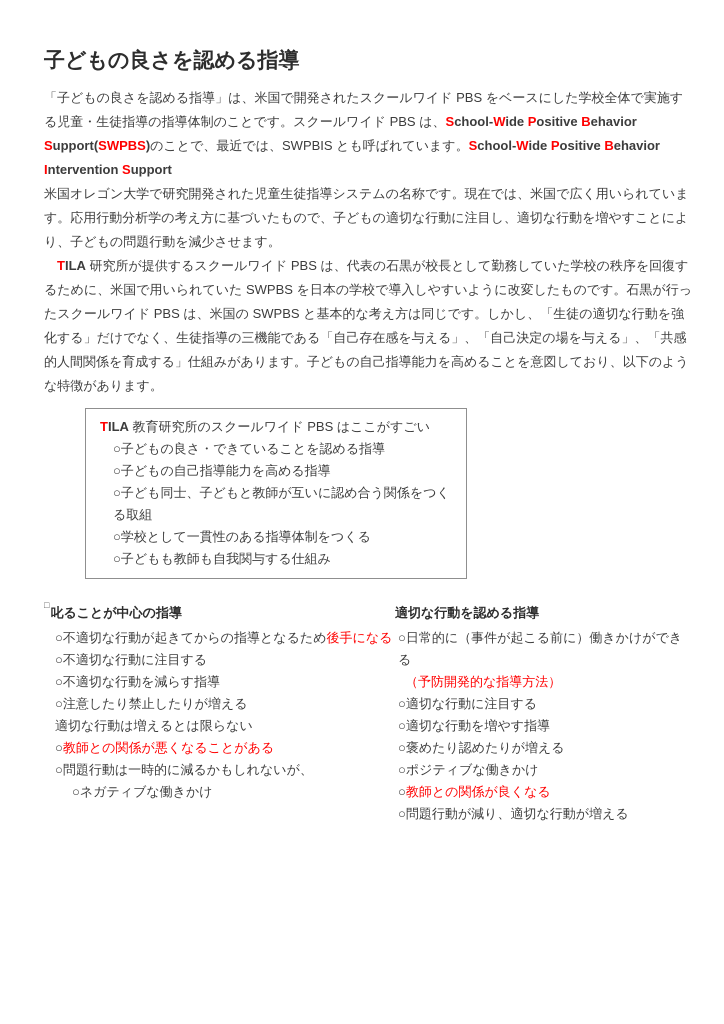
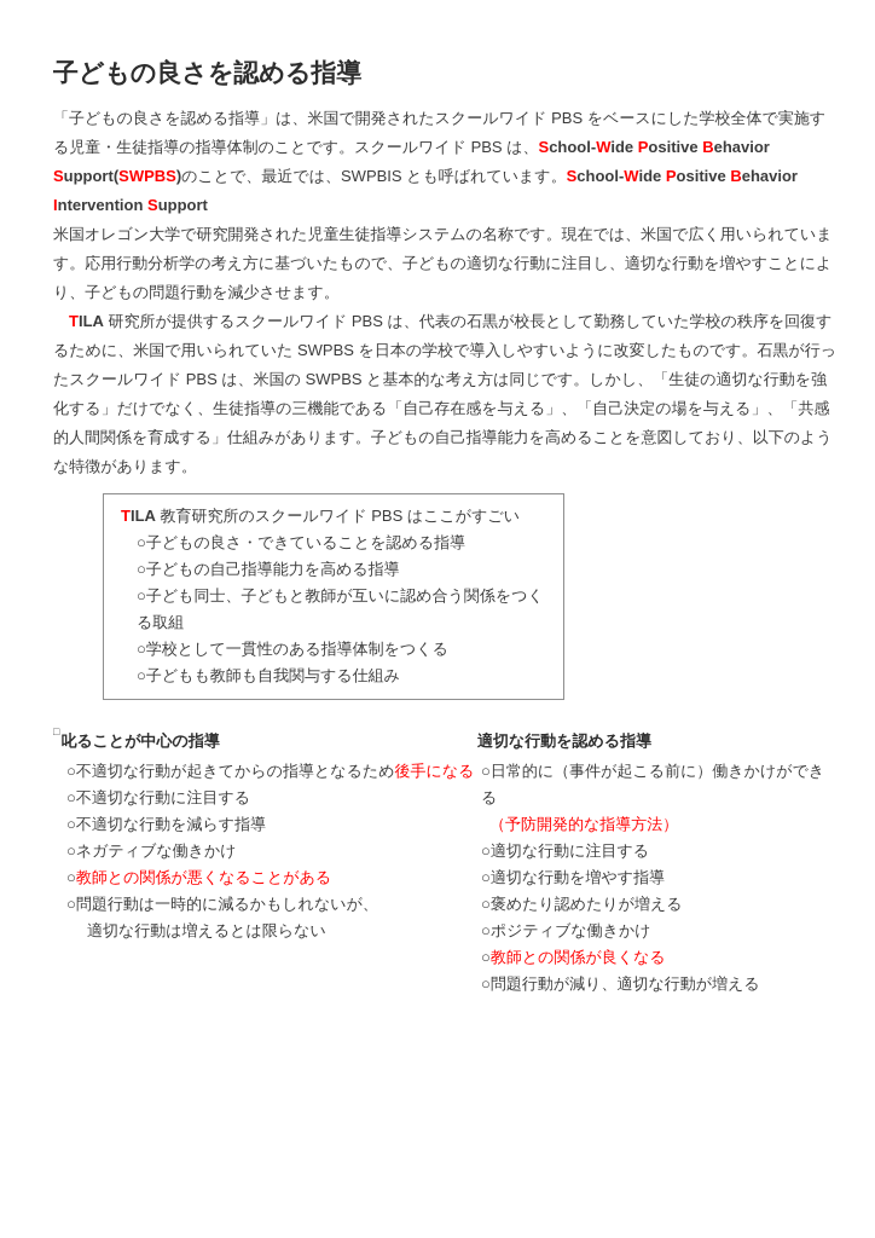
  子どもの良さを認める指導
  「子どもの良さを認める指導」は、米国で開発されたスクールワイド PBS をベースにした学校全体で実施する児童・生徒指導の指導体制のことです。スクールワイド PBS は、School-Wide Positive Behavior Support(SWPBS)のことで、最近では、SWPBIS とも呼ばれています。School-Wide Positive Behavior Intervention Support
  米国オレゴン大学で研究開発された児童生徒指導システムの名称です。現在では、米国で広く用いられています。応用行動分析学の考え方に基づいたもので、子どもの適切な行動に注目し、適切な行動を増やすことにより、子どもの問題行動を減少させます。
  TILA 研究所が提供するスクールワイド PBS は、代表の石黒が校長として勤務していた学校の秩序を回復するために、米国で用いられていた SWPBS を日本の学校で導入しやすいように改変したものです。石黒が行ったスクールワイド PBS は、米国の SWPBS と基本的な考え方は同じです。しかし、「生徒の適切な行動を強化する」だけでなく、生徒指導の三機能である「自己存在感を与える」、「自己決定の場を与える」、「共感的人間関係を育成する」仕組みがあります。子どもの自己指導能力を高めることを意図しており、以下のような特徴があります。
  TILA 教育研究所のスクールワイド PBS はここがすごい
  ○子どもの良さ・できていることを認める指導
  ○子どもの自己指導能力を高める指導
  ○子ども同士、子どもと教師が互いに認め合う関係をつくる取組
  ○学校として一貫性のある指導体制をつくる
  ○子どもも教師も自我関与する仕組み
  □叱ることが中心の指導
  ○不適切な行動が起きてからの指導となるため後手になる
  ○不適切な行動に注目する
  ○不適切な行動を減らす指導
- ○注意したり禁止したりが増える
- 適切な行動は増えるとは限らない
+ ○ネガティブな働きかけ
  ○教師との関係が悪くなることがある
  ○問題行動は一時的に減るかもしれないが、
- ○ネガティブな働きかけ
+ 適切な行動は増えるとは限らない
  適切な行動を認める指導
  ○日常的に（事件が起こる前に）働きかけができる
  （予防開発的な指導方法）
  ○適切な行動に注目する
  ○適切な行動を増やす指導
  ○褒めたり認めたりが増える
  ○ポジティブな働きかけ
  ○教師との関係が良くなる
  ○問題行動が減り、適切な行動が増える
